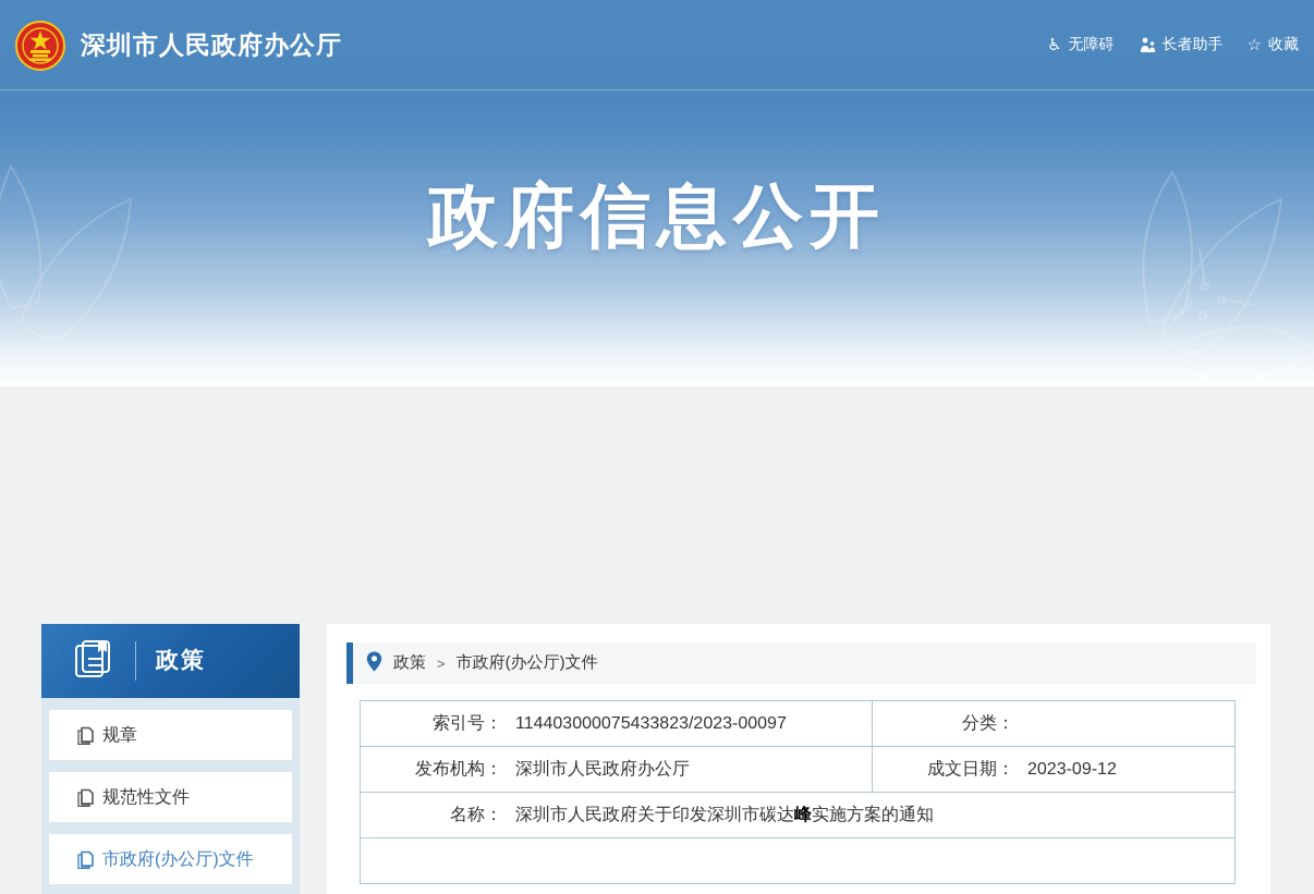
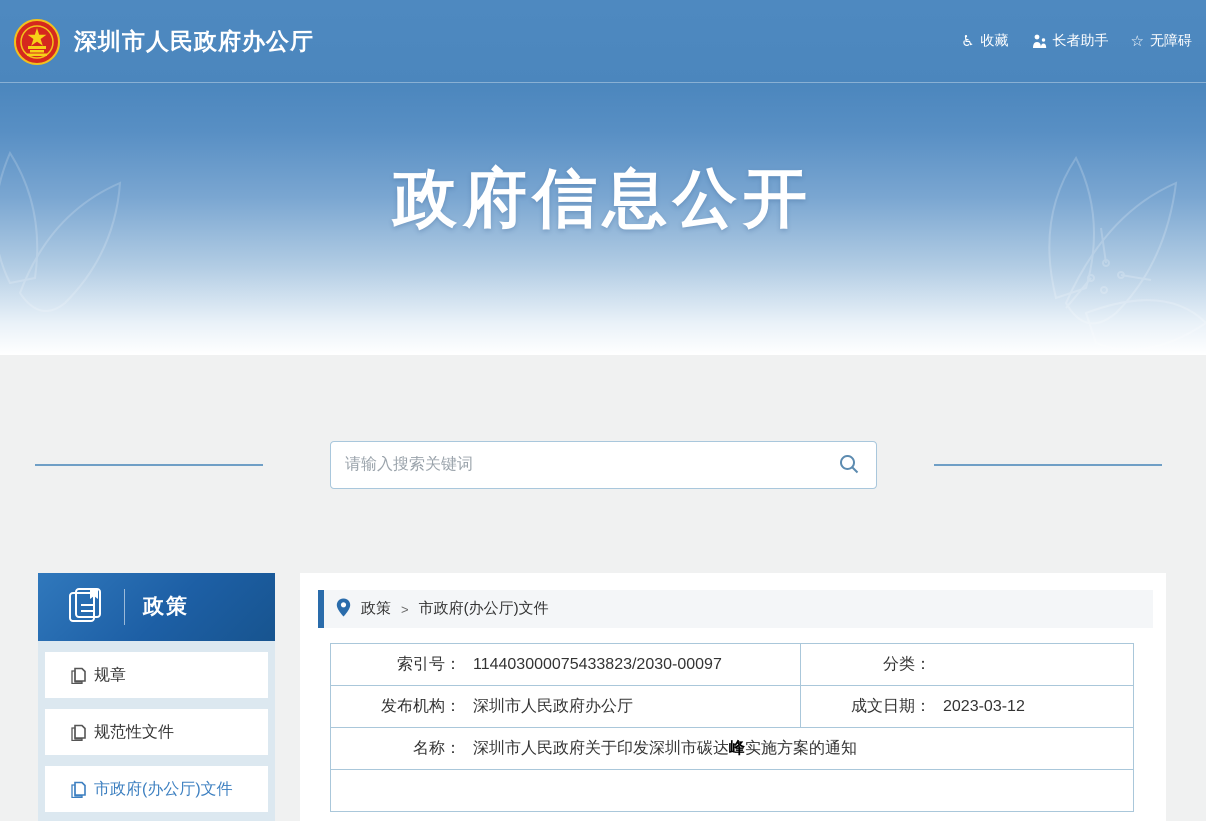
  深圳市人民政府办公厅
  ♿
- 无障碍
+ 收藏
  长者助手
  ☆
- 收藏
+ 无障碍
  政府信息公开
+ 请输入搜索关键词
  政策
  规章
  规范性文件
  市政府(办公厅)文件
  政策
  >
  市政府(办公厅)文件
- 索引号： 114403000075433823/2023-00097	分类：
+ 索引号： 114403000075433823/2030-00097	分类：
- 发布机构： 深圳市人民政府办公厅	成文日期： 2023-09-12
+ 发布机构： 深圳市人民政府办公厅	成文日期： 2023-03-12
  名称： 深圳市人民政府关于印发深圳市碳达峰实施方案的通知
